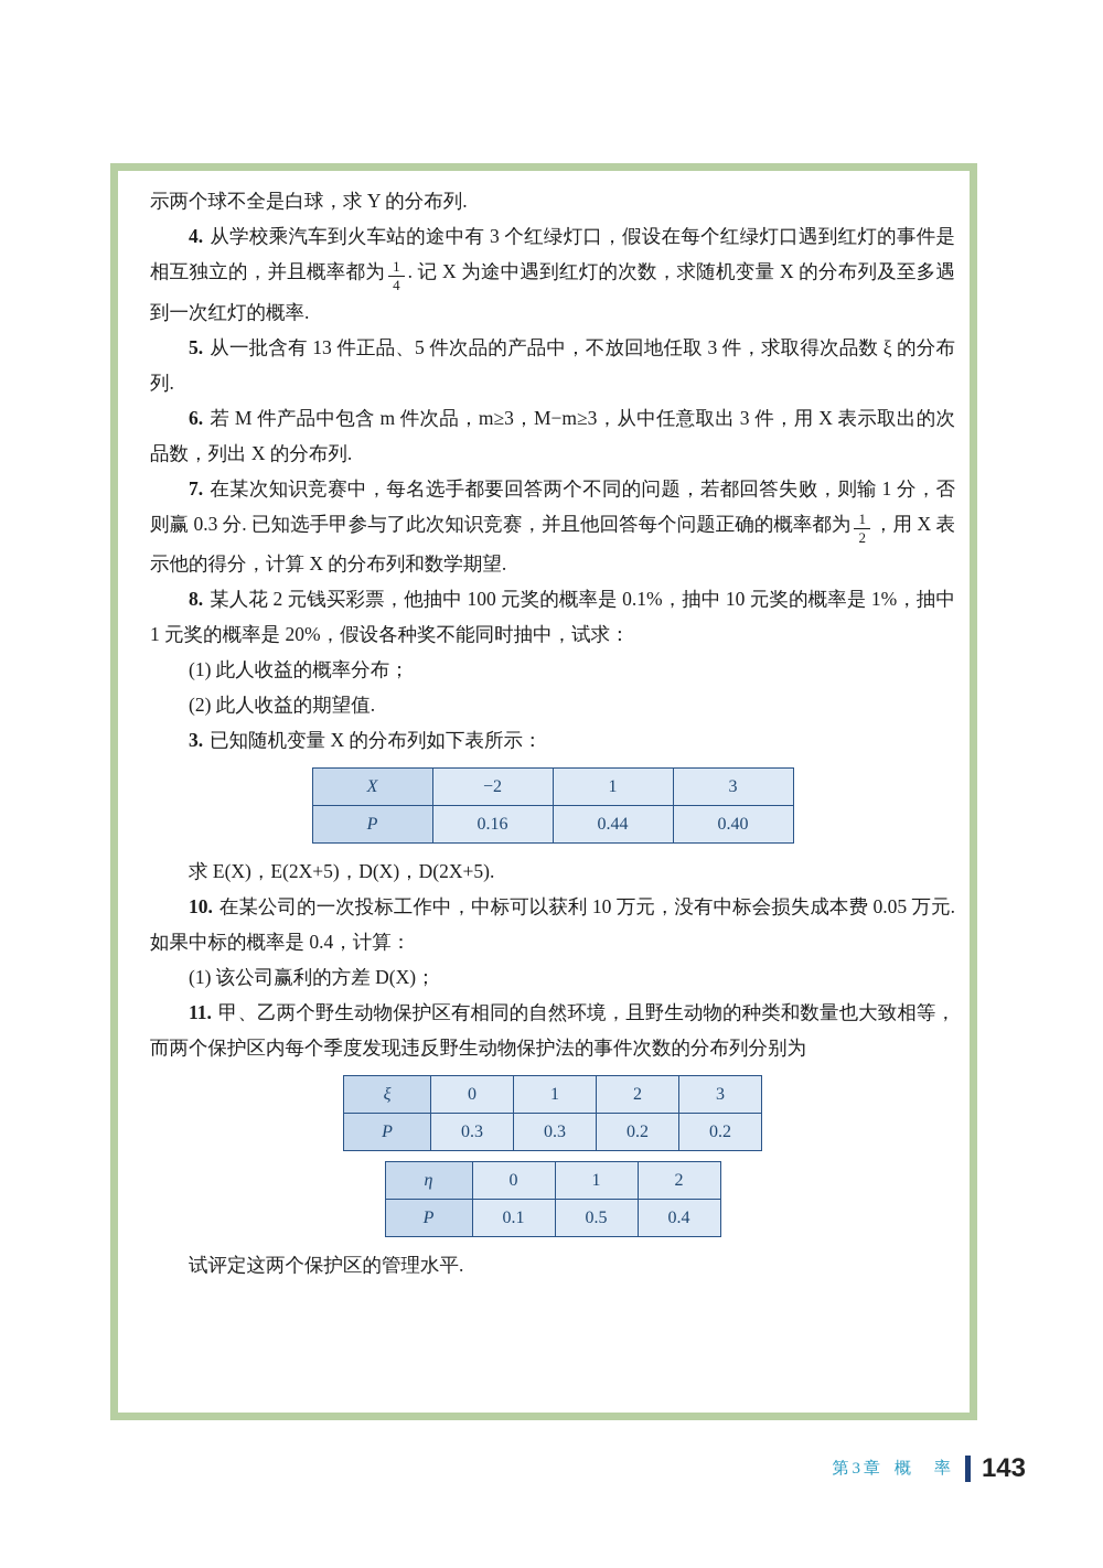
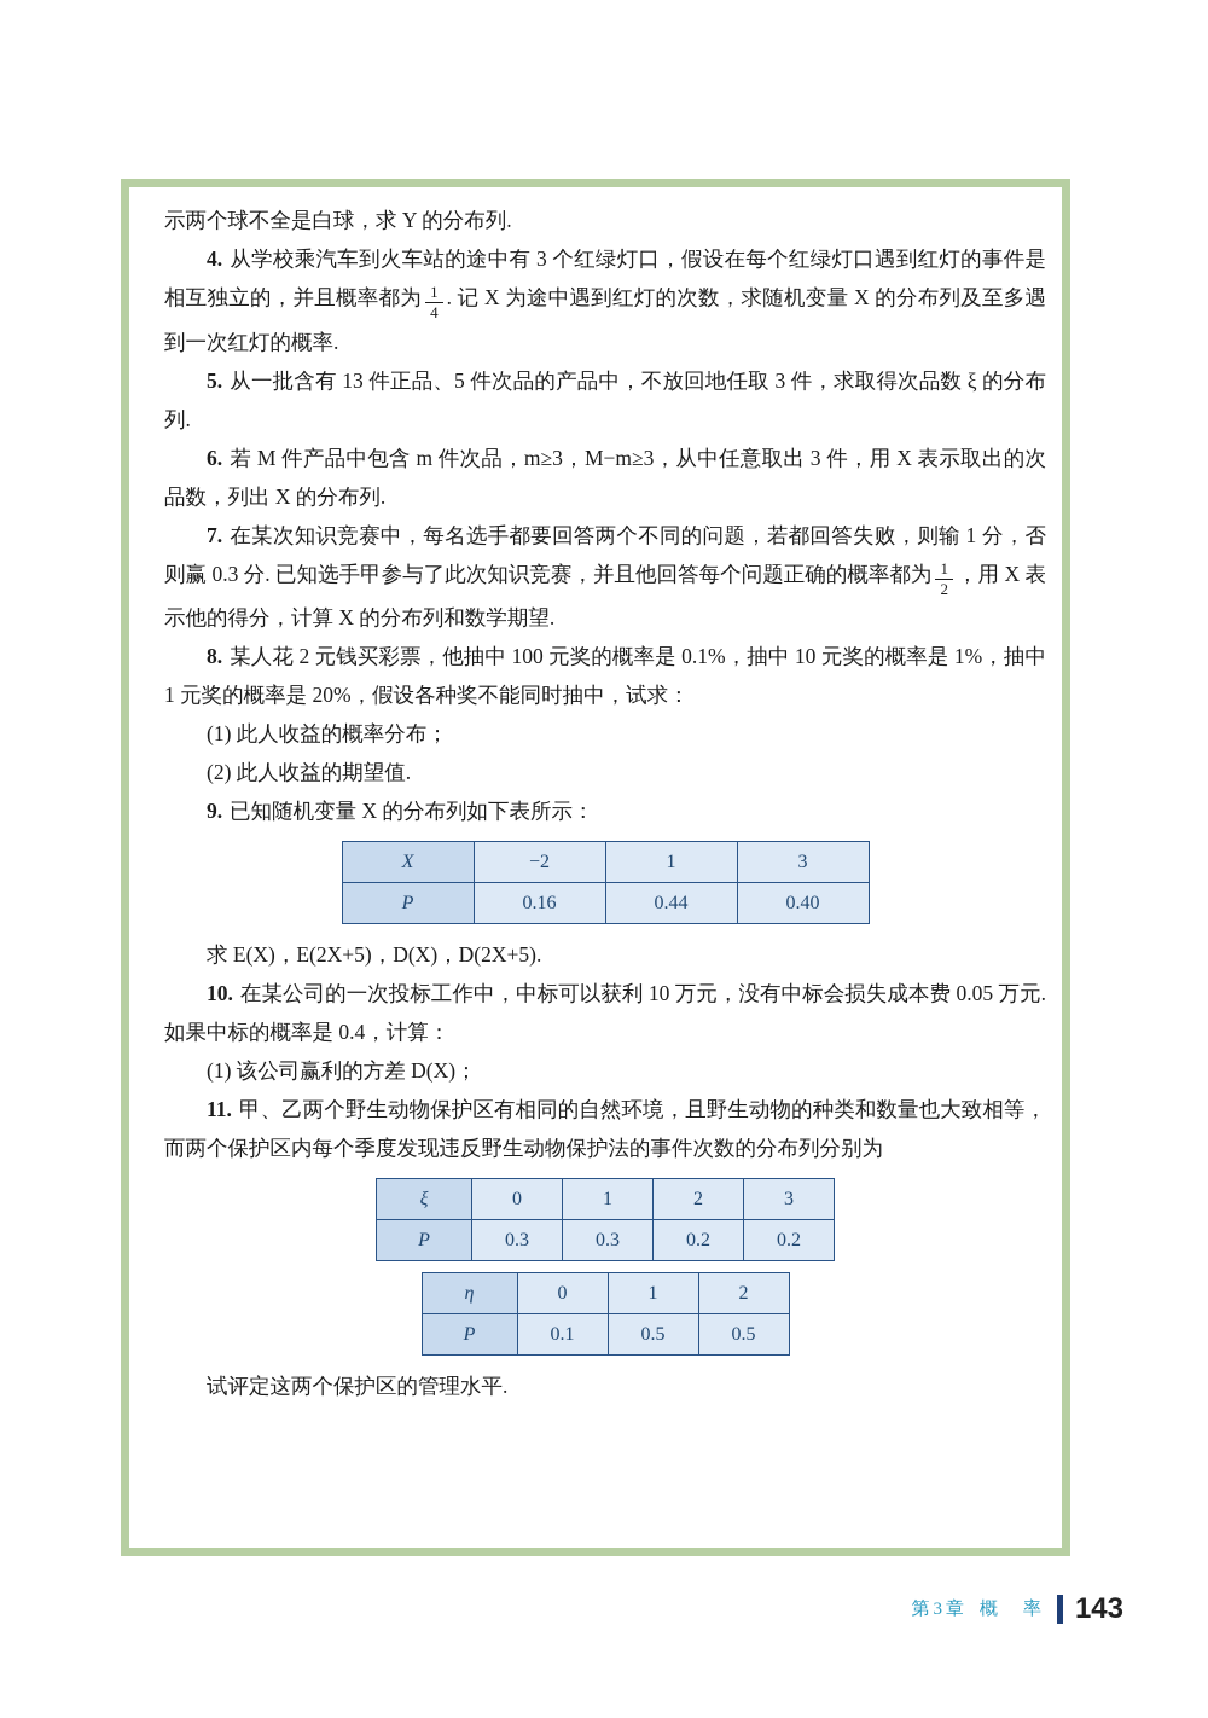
  示两个球不全是白球，求 Y 的分布列.
  4. 从学校乘汽车到火车站的途中有 3 个红绿灯口，假设在每个红绿灯口遇到红灯的事件是相互独立的，并且概率都为
  1
  4
  . 记 X 为途中遇到红灯的次数，求随机变量 X 的分布列及至多遇到一次红灯的概率.
  5. 从一批含有 13 件正品、5 件次品的产品中，不放回地任取 3 件，求取得次品数 ξ 的分布列.
  6. 若 M 件产品中包含 m 件次品，m≥3，M−m≥3，从中任意取出 3 件，用 X 表示取出的次品数，列出 X 的分布列.
  7. 在某次知识竞赛中，每名选手都要回答两个不同的问题，若都回答失败，则输 1 分，否则赢 0.3 分. 已知选手甲参与了此次知识竞赛，并且他回答每个问题正确的概率都为
  1
  2
  ，用 X 表示他的得分，计算 X 的分布列和数学期望.
  8. 某人花 2 元钱买彩票，他抽中 100 元奖的概率是 0.1%，抽中 10 元奖的概率是 1%，抽中 1 元奖的概率是 20%，假设各种奖不能同时抽中，试求：
  (1) 此人收益的概率分布；
  (2) 此人收益的期望值.
- 3. 已知随机变量 X 的分布列如下表所示：
+ 9. 已知随机变量 X 的分布列如下表所示：
  X	−2	1	3
  P	0.16	0.44	0.40
  求 E(X)，E(2X+5)，D(X)，D(2X+5).
  10. 在某公司的一次投标工作中，中标可以获利 10 万元，没有中标会损失成本费 0.05 万元. 如果中标的概率是 0.4，计算：
  (1) 该公司赢利的方差 D(X)；
  11. 甲、乙两个野生动物保护区有相同的自然环境，且野生动物的种类和数量也大致相等，而两个保护区内每个季度发现违反野生动物保护法的事件次数的分布列分别为
  ξ	0	1	2	3
  P	0.3	0.3	0.2	0.2
  η	0	1	2
- P	0.1	0.5	0.4
+ P	0.1	0.5	0.5
  试评定这两个保护区的管理水平.
  第3章
  概 率
  143
